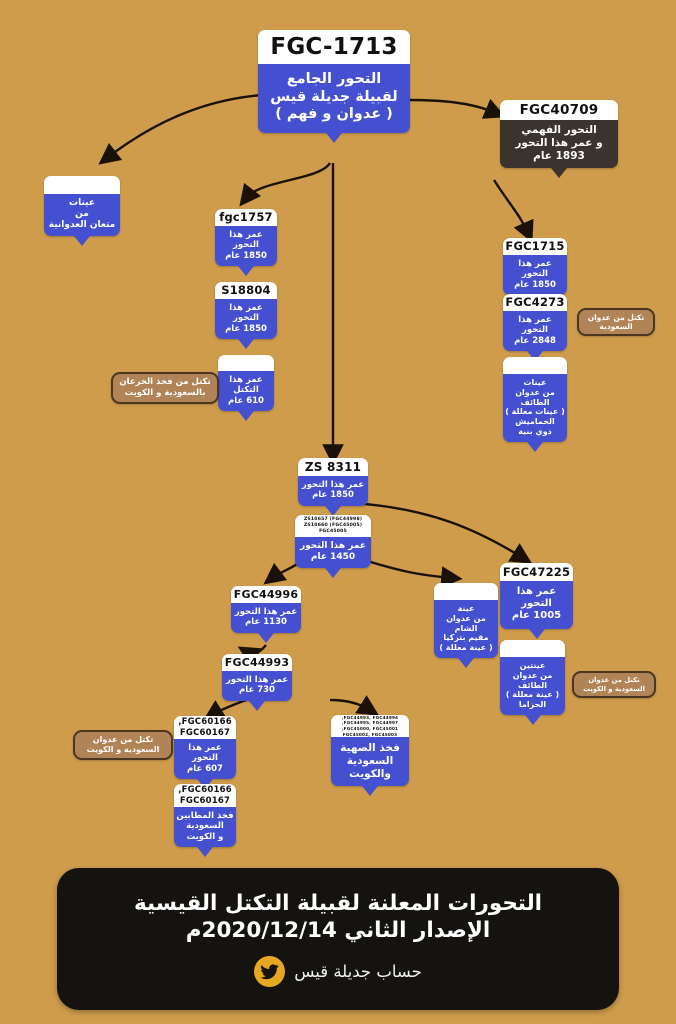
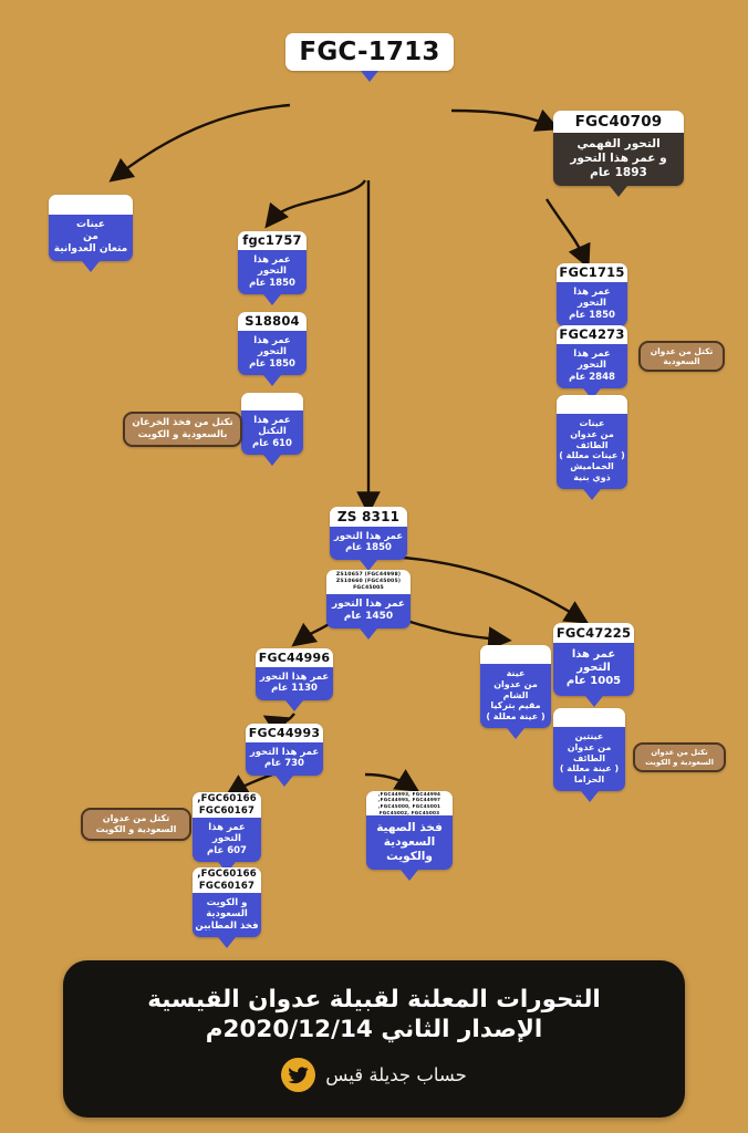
  FGC-1713
- التحور الجامع
- لقبيلة جديلة قيس
- ( عدوان و فهم )
  FGC40709
  التحور الفهمي
  و عمر هذا التحور
  1893 عام
  عينات
  من
  متعان العدوانية
  fgc1757
  عمر هذا التحور
  1850 عام
  S18804
  عمر هذا التحور
  1850 عام
  عمر هذا التكتل
  610 عام
  FGC1715
  عمر هذا التحور
  1850 عام
  FGC4273
  عمر هذا التحور
  2848 عام
  عينات
  من عدوان الطائف
  ( عينات معللة )
  الخماميش
  ذوي بنية
  ZS 8311
  عمر هذا التحور
  1850 عام
  عمر هذا التحور
  1450 عام
  FGC44996
  عمر هذا التحور
  1130 عام
  عينة
  من عدوان الشام
  مقيم بتركيا
  ( عينة معللة )
  FGC47225
  عمر هذا التحور
  1005 عام
  عينتين
  من عدوان الطائف
  ( عينة معللة )
  الحزاما
  FGC44993
  عمر هذا التحور
  730 عام
  FGC60166,
  FGC60167
  عمر هذا التحور
  607 عام
  FGC60166,
  FGC60167
- فخذ المطابين
+ و الكويت
  السعودية
- و الكويت
+ فخذ المطابين
  فخذ الصهية
  السعودية
  والكويت
  تكتل من فخذ الخرعان
  بالسعودية و الكويت
  تكتل من عدوان
  السعودية
  تكتل من عدوان
  السعودية و الكويت
  تكتل من عدوان
  السعودية و الكويت
- التحورات المعلنة لقبيلة التكتل القيسية
+ التحورات المعلنة لقبيلة عدوان القيسية
  الإصدار الثاني 2020/12/14م
  حساب جديلة قيس
